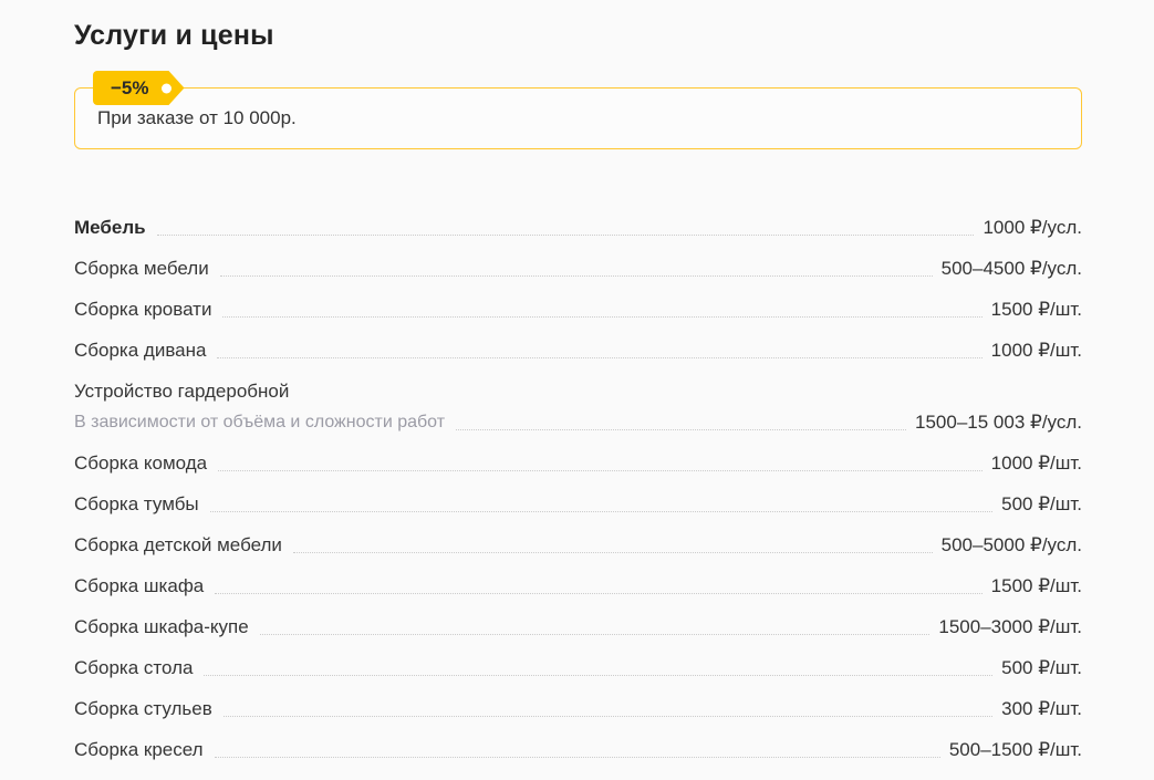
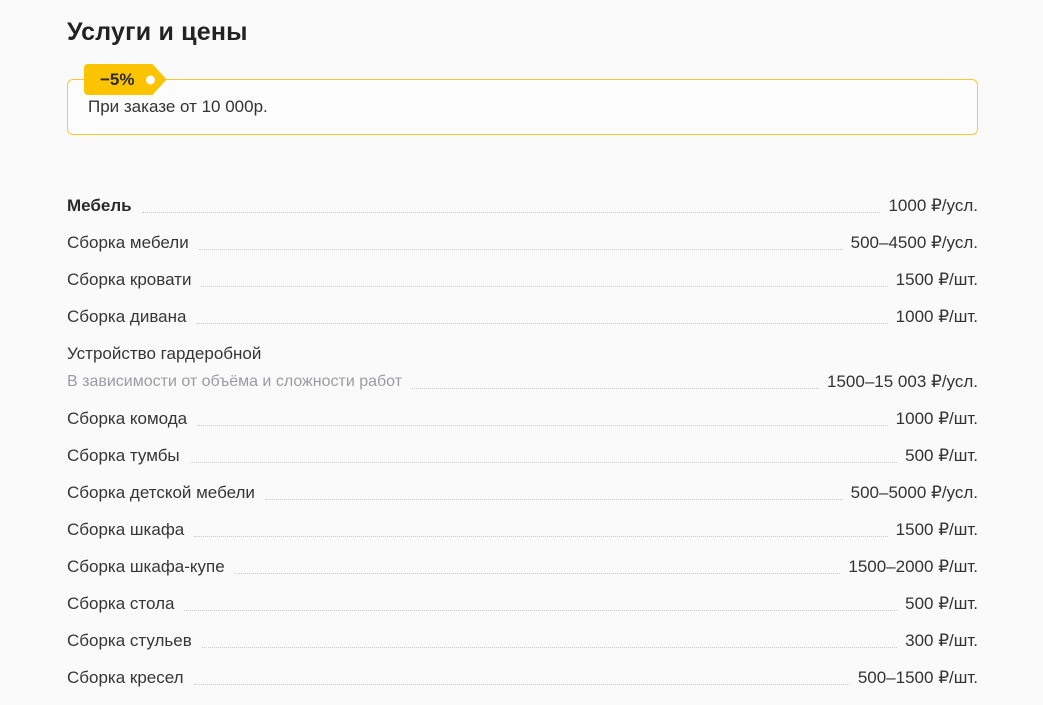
  Услуги и цены
  −5%
  При заказе от 10 000р.
  Мебель
  1000 ₽/усл.
  Сборка мебели
  500–4500 ₽/усл.
  Сборка кровати
  1500 ₽/шт.
  Сборка дивана
  1000 ₽/шт.
  Устройство гардеробной
  В зависимости от объёма и сложности работ
  1500–15 003 ₽/усл.
  Сборка комода
  1000 ₽/шт.
  Сборка тумбы
  500 ₽/шт.
  Сборка детской мебели
  500–5000 ₽/усл.
  Сборка шкафа
  1500 ₽/шт.
  Сборка шкафа-купе
- 1500–3000 ₽/шт.
+ 1500–2000 ₽/шт.
  Сборка стола
  500 ₽/шт.
  Сборка стульев
  300 ₽/шт.
  Сборка кресел
  500–1500 ₽/шт.
